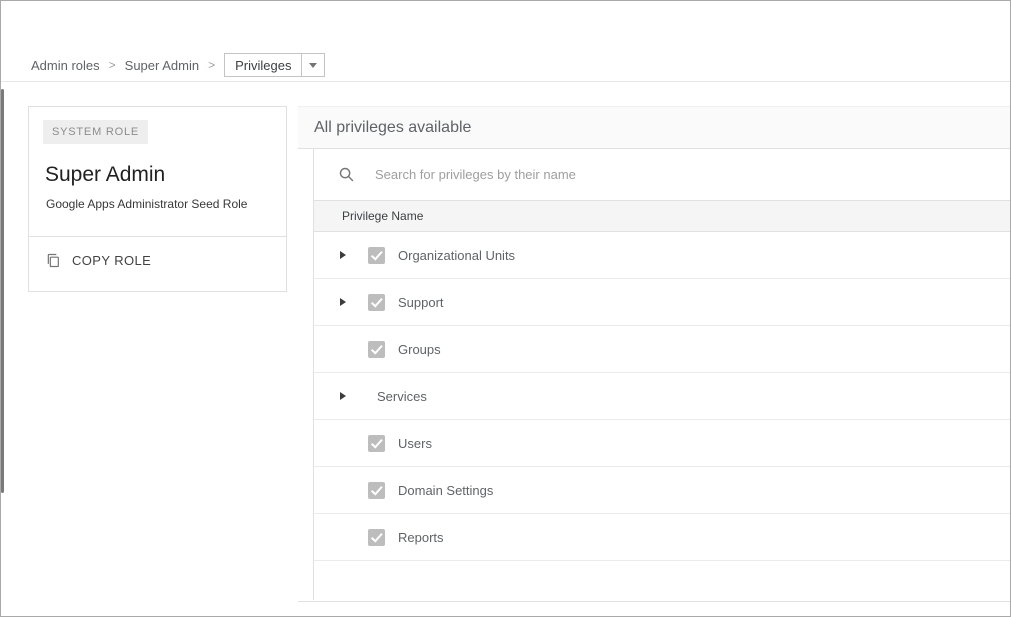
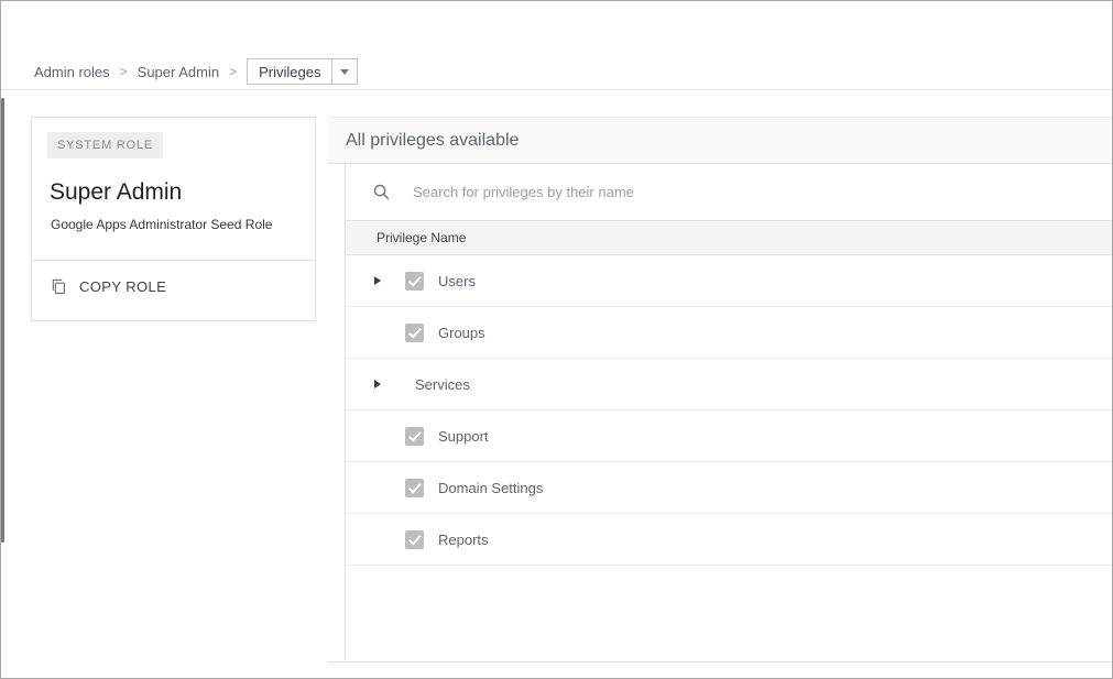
  Admin roles
  >
  Super Admin
  >
  Privileges
  SYSTEM ROLE
  Super Admin
  Google Apps Administrator Seed Role
  COPY ROLE
  All privileges available
  Search for privileges by their name
  Privilege Name
- Organizational Units
- Support
+ Users
  Groups
  Services
- Users
+ Support
  Domain Settings
  Reports
